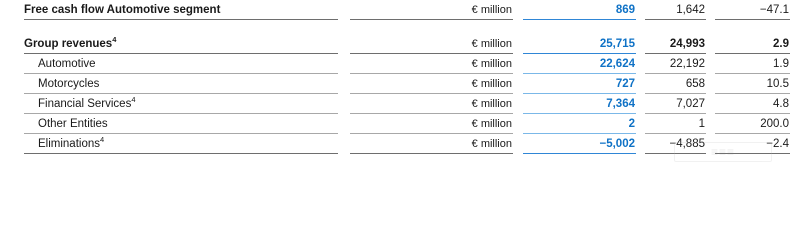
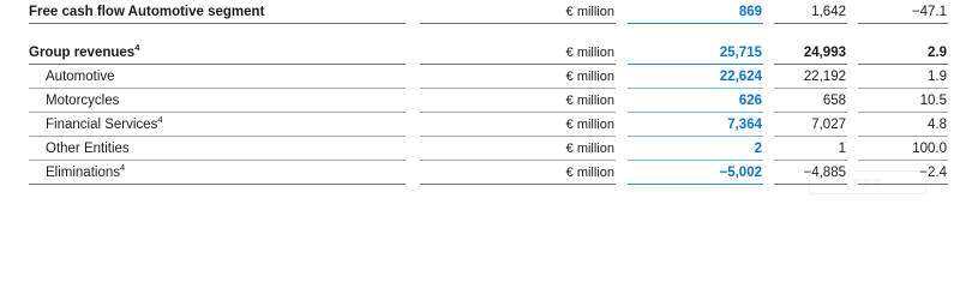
  Free cash flow Automotive segment	€ million	869	1,642	−47.1
  Group revenues4	€ million	25,715	24,993	2.9
  Automotive	€ million	22,624	22,192	1.9
- Motorcycles	€ million	727	658	10.5
+ Motorcycles	€ million	626	658	10.5
  Financial Services4	€ million	7,364	7,027	4.8
- Other Entities	€ million	2	1	200.0
+ Other Entities	€ million	2	1	100.0
  Eliminations4	€ million	−5,002	−4,885	−2.4
  ≡≡≡
